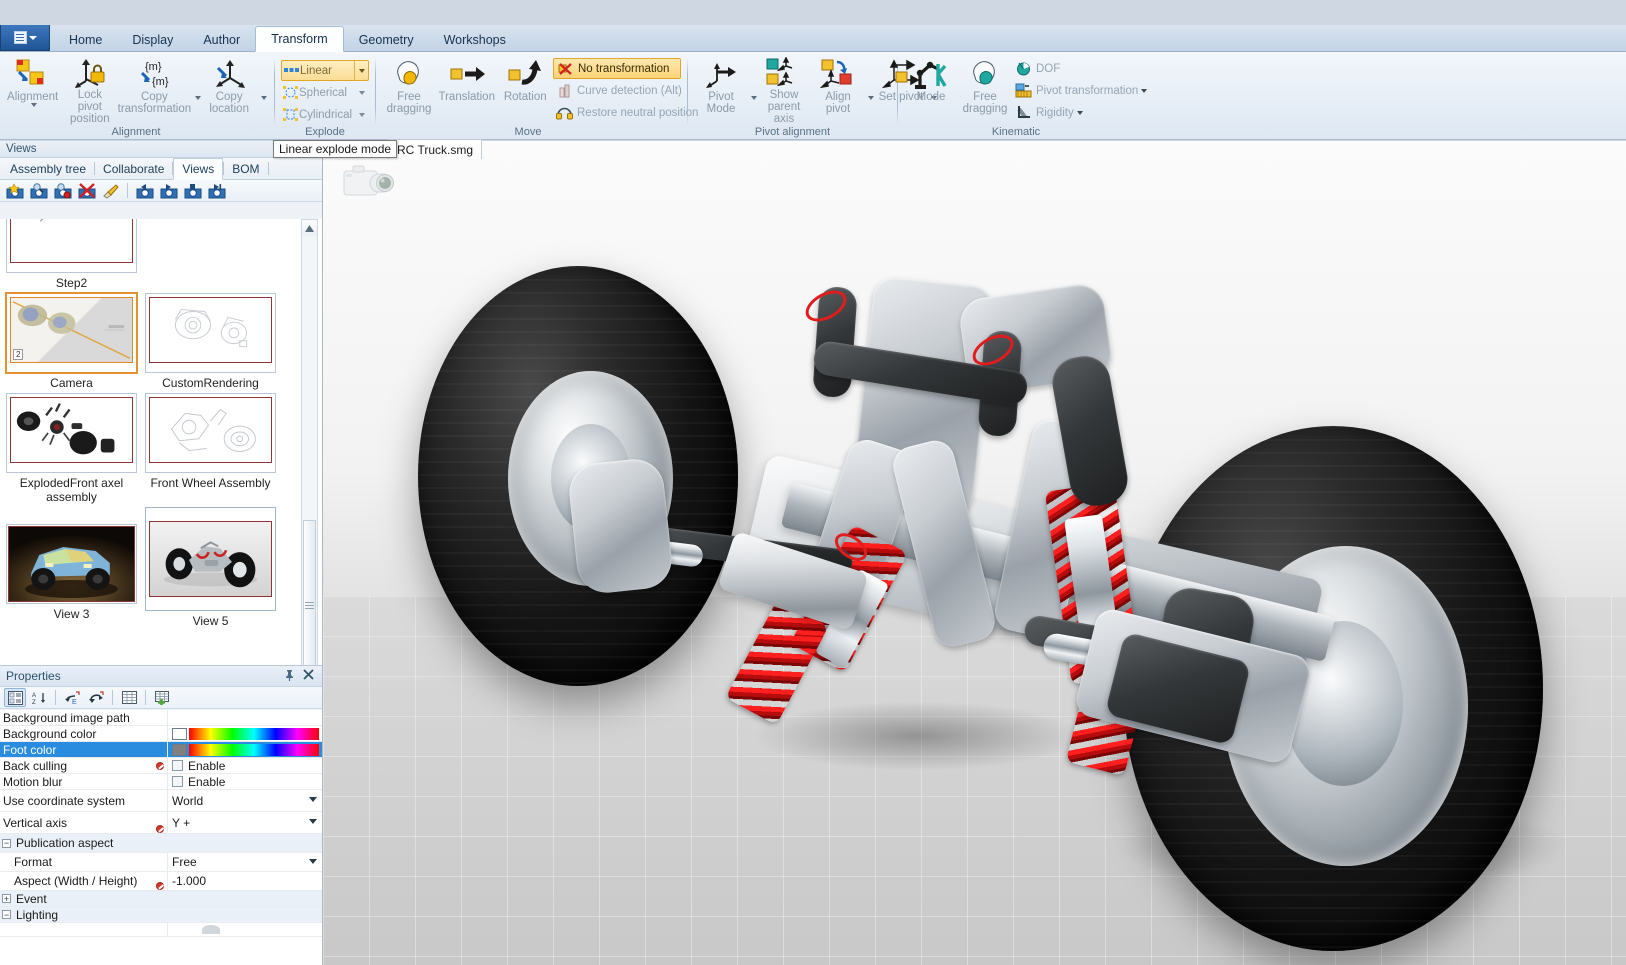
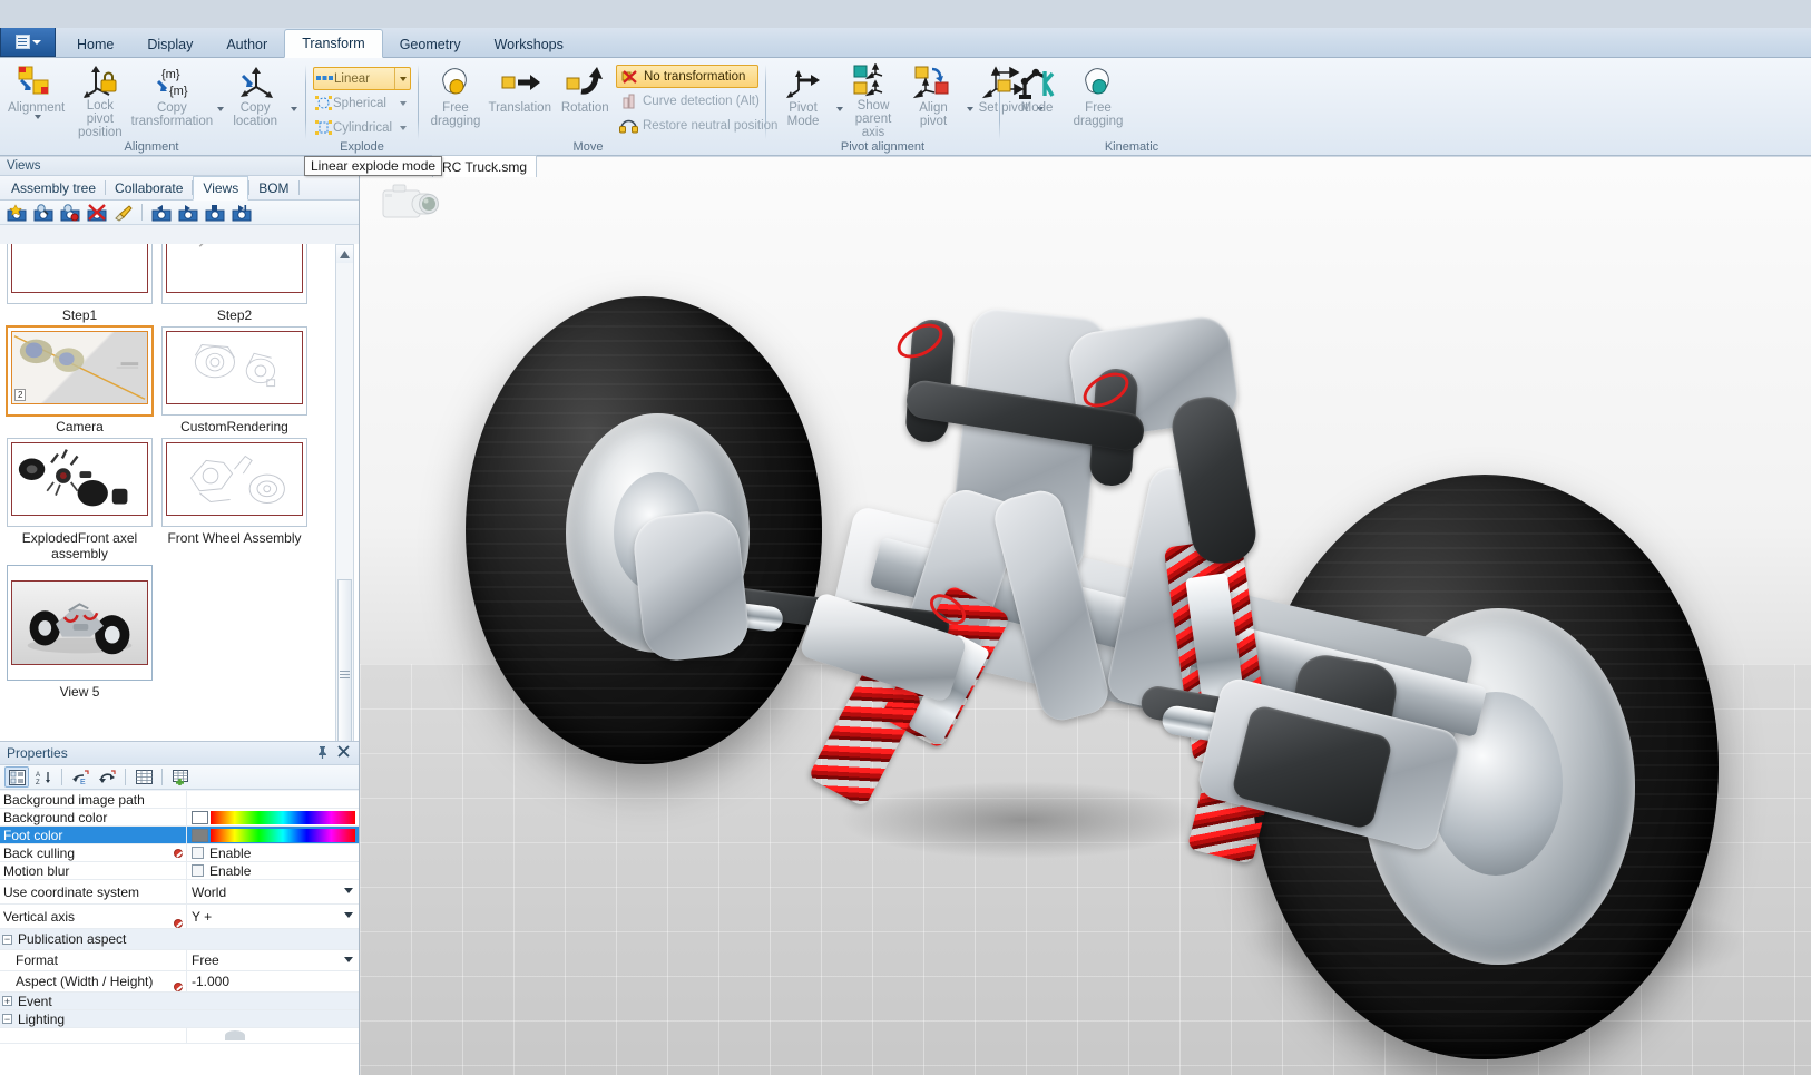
  Home
  Display
  Author
  Transform
  Geometry
  Workshops
  Alignment
  Lock pivot position
  {m}
  {m}
  Copy transformation
  Copy location
  Alignment
  Linear
  Spherical
  Cylindrical
  Explode
  Free dragging
  Translation
  Rotation
  No transformation
  Curve detection (Alt)
  Restore neutral position
  Move
  Pivot Mode
  Show parent axis
  Align pivot
  Set pivot
  Pivot alignment
  Mode
  Free dragging
- DOF
- Pivot transformation
- Rigidity
  Kinematic
  Views
  Assembly tree
  Collaborate
  Views
  BOM
+ Step1
  Step2
  2
  Camera
  CustomRendering
  ExplodedFront axel assembly
  Front Wheel Assembly
- View 3
  View 5
  Properties
  Background image path
  Background color
  Foot color
  Back culling
  Enable
  Motion blur
  Enable
  Use coordinate system
  World
  Vertical axis
  Y +
  −
  Publication aspect
  Format
  Free
  Aspect (Width / Height)
  -1.000
  +
  Event
  −
  Lighting
  Linear explode mode
  RC Truck.smg
